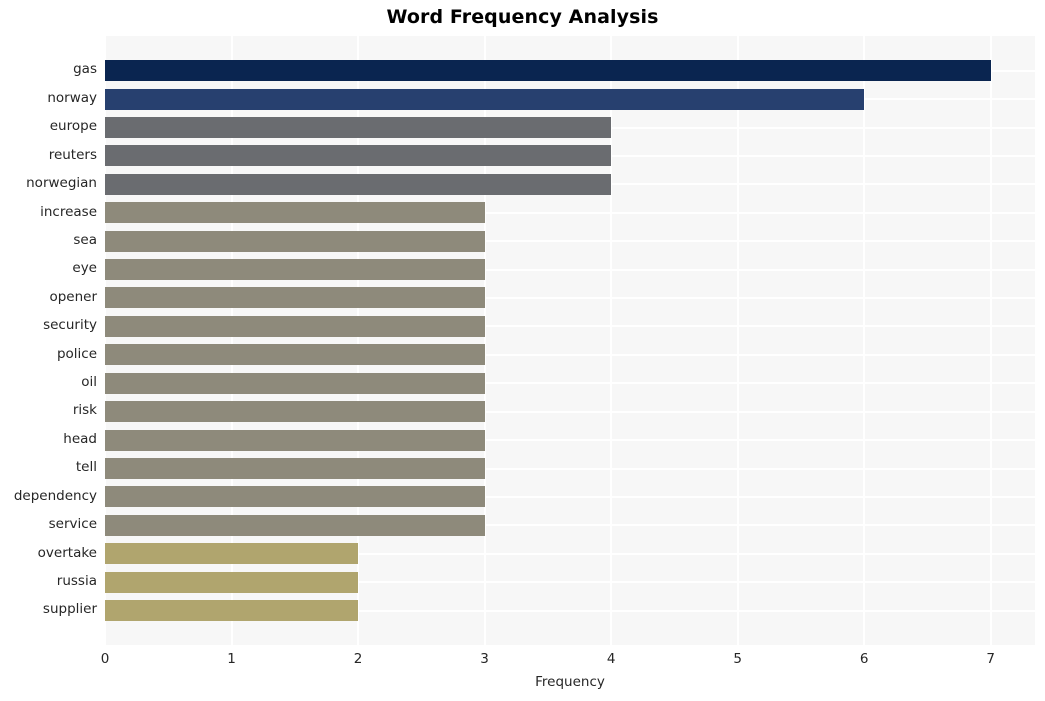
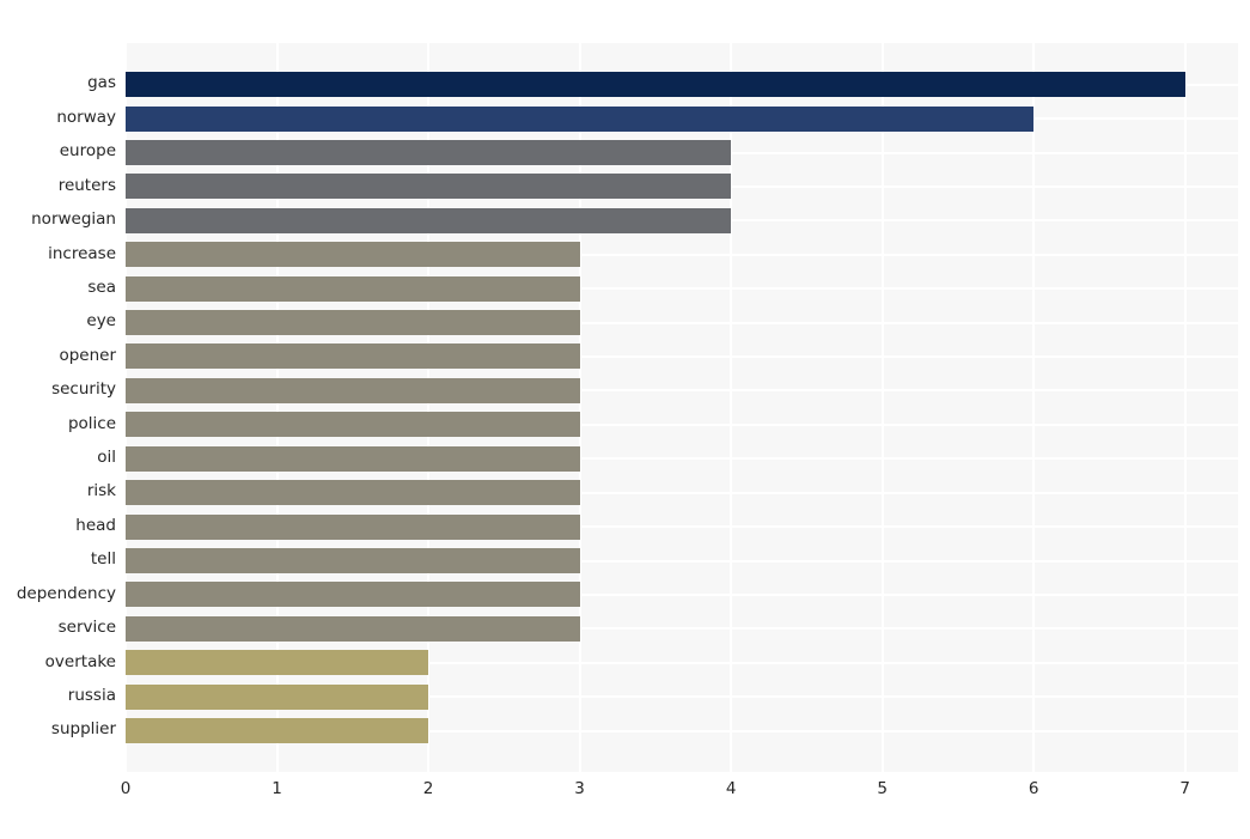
- Word Frequency Analysis
- Frequency
  gas
  norway
  europe
  reuters
  norwegian
  increase
  sea
  eye
  opener
  security
  police
  oil
  risk
  head
  tell
  dependency
  service
  overtake
  russia
  supplier
  0
  1
  2
  3
  4
  5
  6
  7
